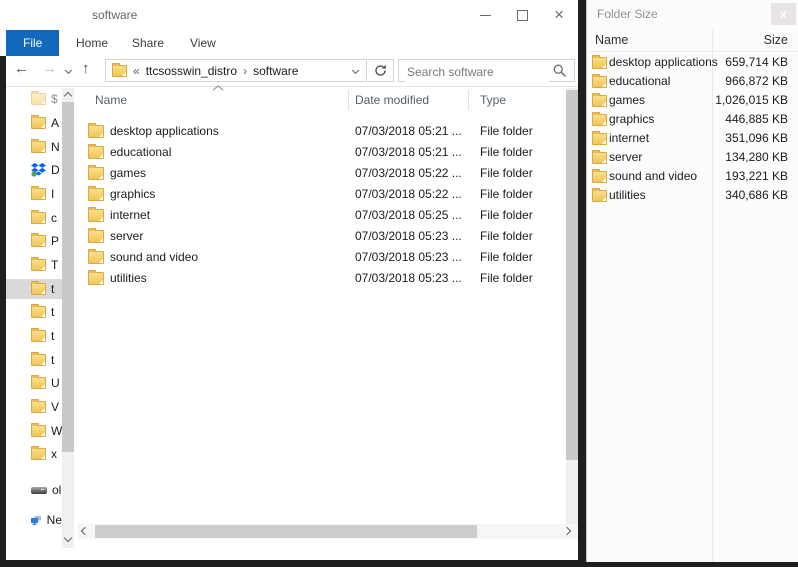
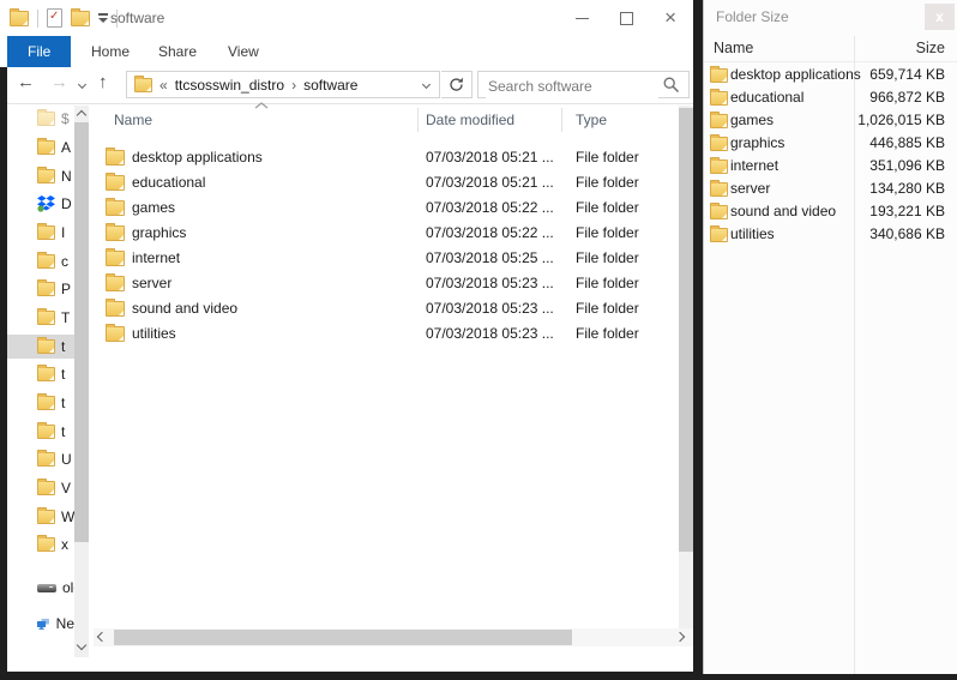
+ ✓
  software
  ×
  File
  Home
  Share
  View
  ←
  →
  ↑
  «
  ttcsosswin_distro
  ›
  software
  Search software
  $
  A
  N
  D
  I
  c
  P
  T
  t
  t
  t
  t
  U
  V
  W
  x
  Ne
  Name
  Date modified
  Type
  desktop applications
  07/03/2018 05:21 ...
  File folder
  educational
  07/03/2018 05:21 ...
  File folder
  games
  07/03/2018 05:22 ...
  File folder
  graphics
  07/03/2018 05:22 ...
  File folder
  internet
  07/03/2018 05:25 ...
  File folder
  server
  07/03/2018 05:23 ...
  File folder
  sound and video
  07/03/2018 05:23 ...
  File folder
  utilities
  07/03/2018 05:23 ...
  File folder
  Folder Size
  x
  Name
  Size
  desktop applications
  659,714 KB
  educational
  966,872 KB
  games
  1,026,015 KB
  graphics
  446,885 KB
  internet
  351,096 KB
  server
  134,280 KB
  sound and video
  193,221 KB
  utilities
  340,686 KB
